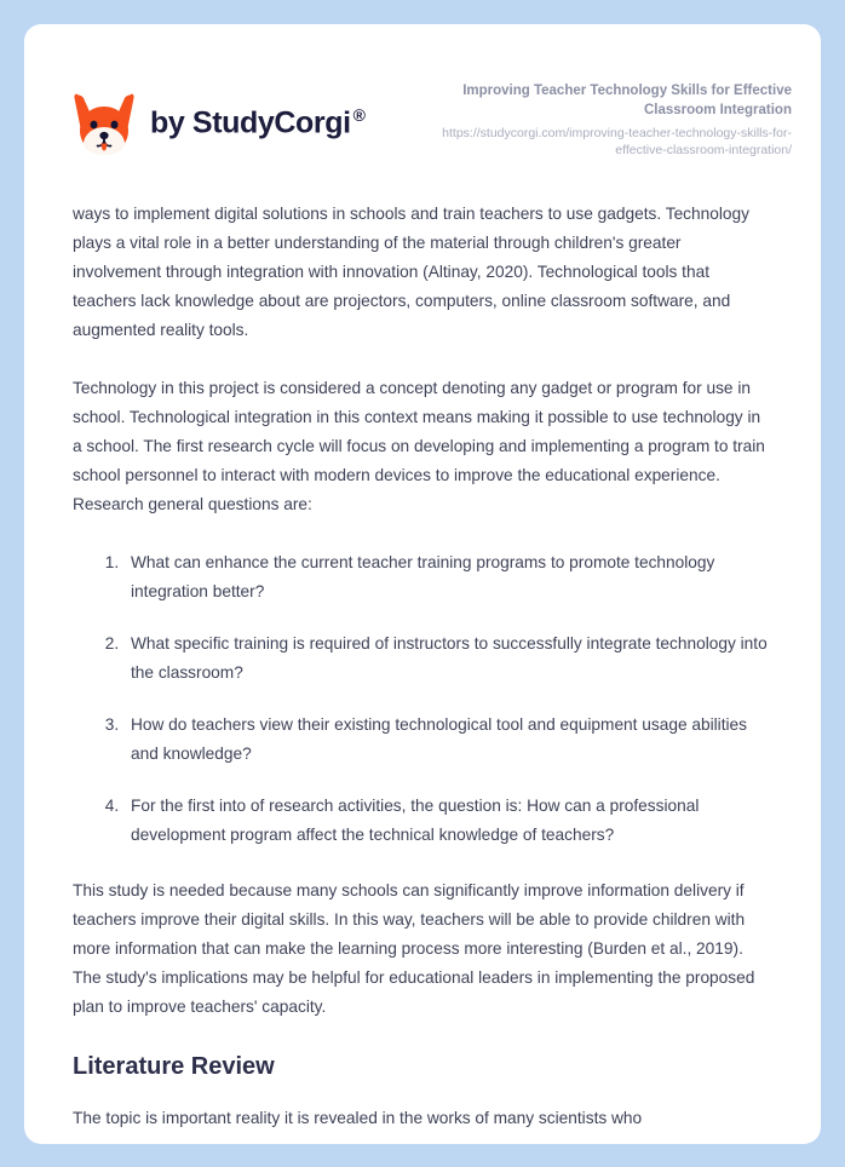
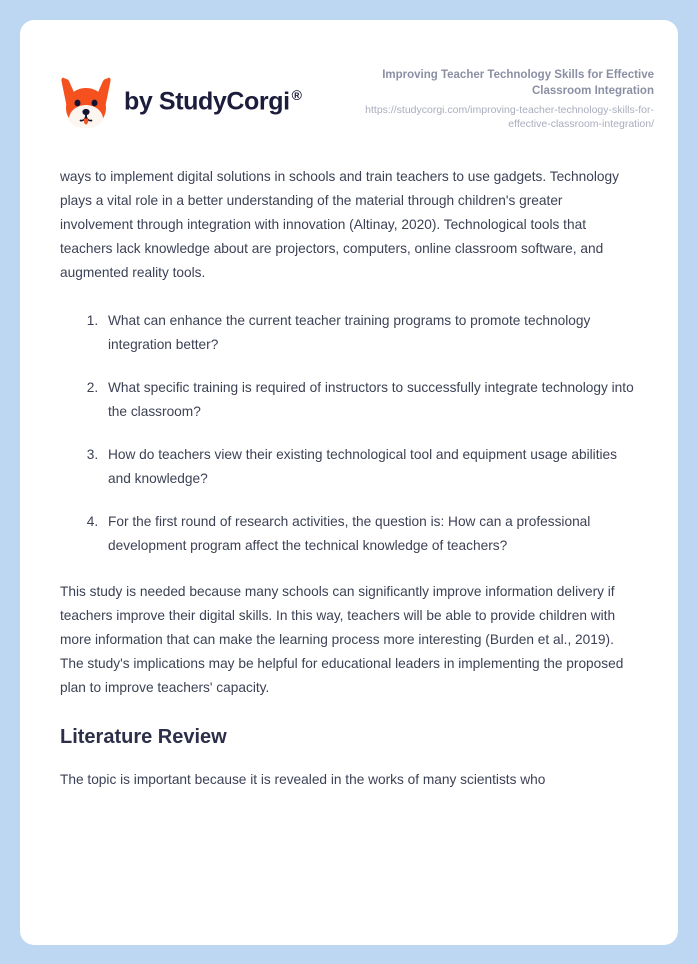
  by StudyCorgi ®
  Improving Teacher Technology Skills for Effective Classroom Integration
  https://studycorgi.com/improving-teacher-technology-skills-for-effective-classroom-integration/
  ways to implement digital solutions in schools and train teachers to use gadgets. Technology plays a vital role in a better understanding of the material through children's greater involvement through integration with innovation (Altinay, 2020). Technological tools that teachers lack knowledge about are projectors, computers, online classroom software, and augmented reality tools.
- Technology in this project is considered a concept denoting any gadget or program for use in school. Technological integration in this context means making it possible to use technology in a school. The first research cycle will focus on developing and implementing a program to train school personnel to interact with modern devices to improve the educational experience. Research general questions are:
  What can enhance the current teacher training programs to promote technology integration better?
  What specific training is required of instructors to successfully integrate technology into the classroom?
  How do teachers view their existing technological tool and equipment usage abilities and knowledge?
- For the first into of research activities, the question is: How can a professional development program affect the technical knowledge of teachers?
+ For the first round of research activities, the question is: How can a professional development program affect the technical knowledge of teachers?
  This study is needed because many schools can significantly improve information delivery if teachers improve their digital skills. In this way, teachers will be able to provide children with more information that can make the learning process more interesting (Burden et al., 2019). The study's implications may be helpful for educational leaders in implementing the proposed plan to improve teachers' capacity.
  Literature Review
- The topic is important reality it is revealed in the works of many scientists who
+ The topic is important because it is revealed in the works of many scientists who
